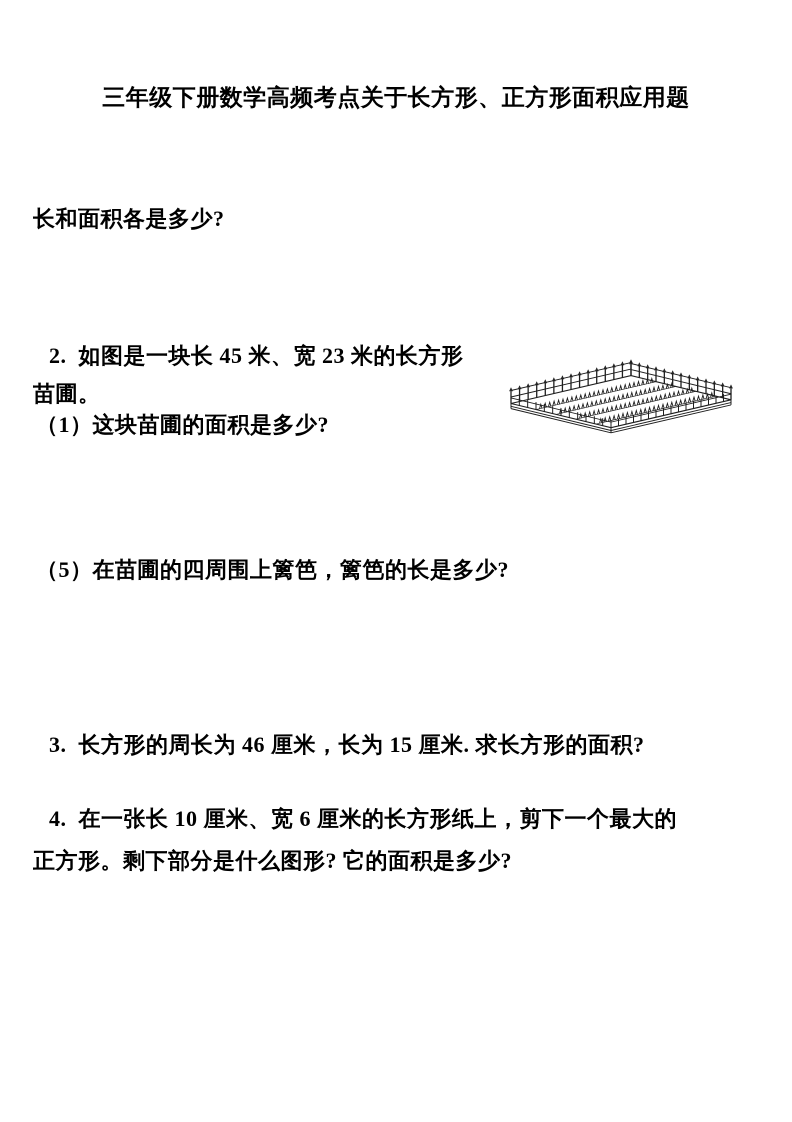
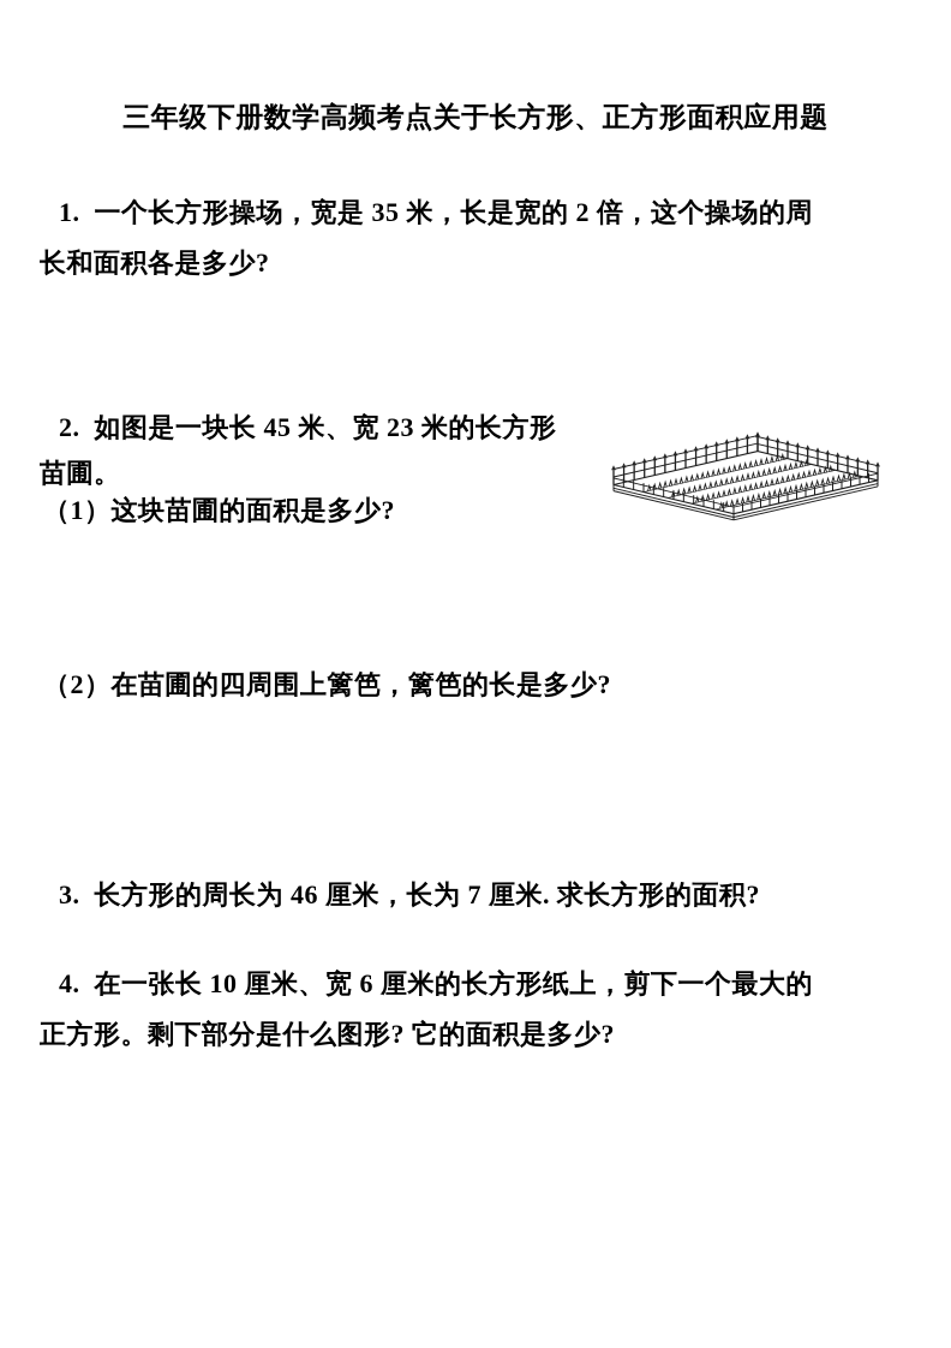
  三年级下册数学高频考点关于长方形、正方形面积应用题
+ 1. 一个长方形操场，宽是 35 米，长是宽的 2 倍，这个操场的周
  长和面积各是多少?
  2. 如图是一块长 45 米、宽 23 米的长方形
  苗圃。
  （1）这块苗圃的面积是多少?
- （5）在苗圃的四周围上篱笆，篱笆的长是多少?
+ （2）在苗圃的四周围上篱笆，篱笆的长是多少?
- 3. 长方形的周长为 46 厘米，长为 15 厘米. 求长方形的面积?
+ 3. 长方形的周长为 46 厘米，长为 7 厘米. 求长方形的面积?
  4. 在一张长 10 厘米、宽 6 厘米的长方形纸上，剪下一个最大的
  正方形。剩下部分是什么图形? 它的面积是多少?
